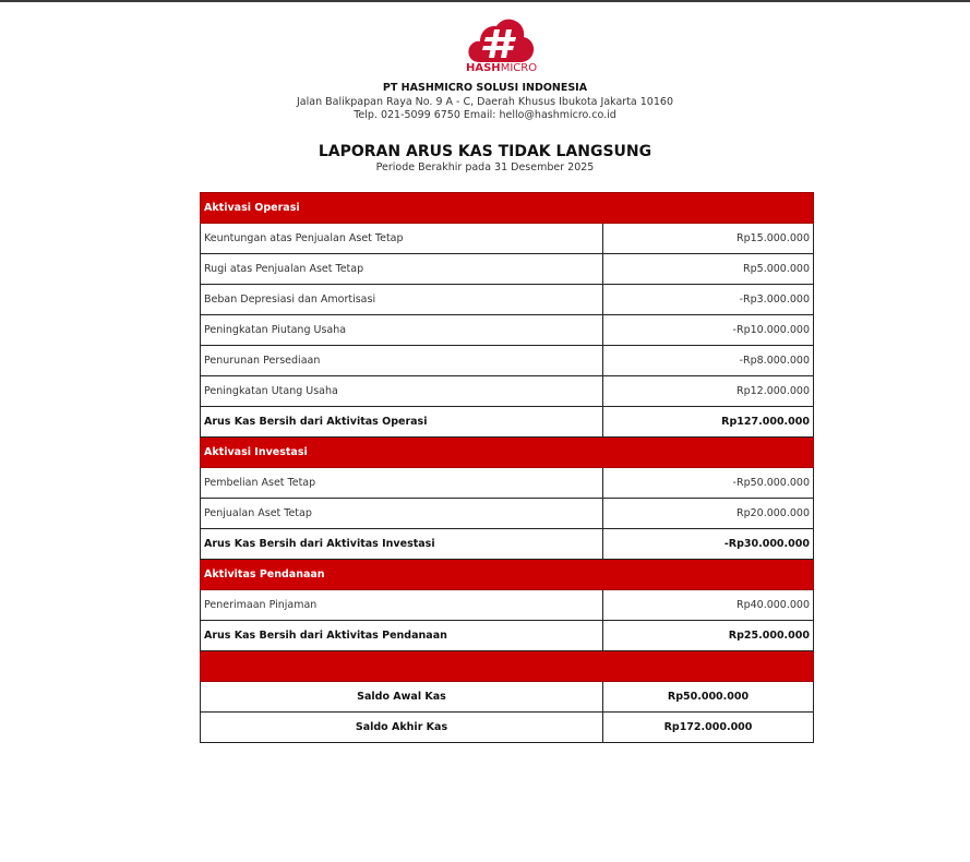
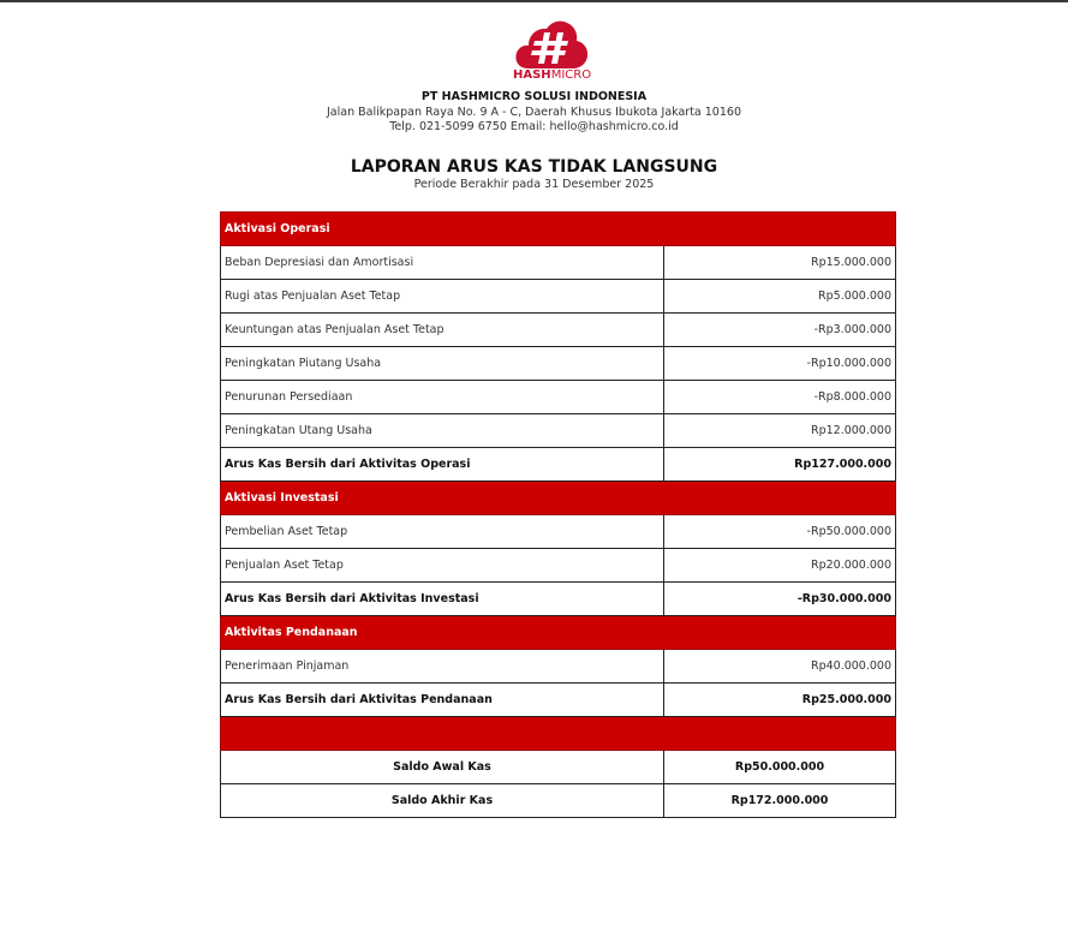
  HASHMICRO
  PT HASHMICRO SOLUSI INDONESIA
  Jalan Balikpapan Raya No. 9 A - C, Daerah Khusus Ibukota Jakarta 10160
  Telp. 021-5099 6750 Email: hello@hashmicro.co.id
  LAPORAN ARUS KAS TIDAK LANGSUNG
  Periode Berakhir pada 31 Desember 2025
  Aktivasi Operasi
- Keuntungan atas Penjualan Aset Tetap	Rp15.000.000
+ Beban Depresiasi dan Amortisasi	Rp15.000.000
  Rugi atas Penjualan Aset Tetap	Rp5.000.000
- Beban Depresiasi dan Amortisasi	-Rp3.000.000
+ Keuntungan atas Penjualan Aset Tetap	-Rp3.000.000
  Peningkatan Piutang Usaha	-Rp10.000.000
  Penurunan Persediaan	-Rp8.000.000
  Peningkatan Utang Usaha	Rp12.000.000
  Arus Kas Bersih dari Aktivitas Operasi	Rp127.000.000
  Aktivasi Investasi
  Pembelian Aset Tetap	-Rp50.000.000
  Penjualan Aset Tetap	Rp20.000.000
  Arus Kas Bersih dari Aktivitas Investasi	-Rp30.000.000
  Aktivitas Pendanaan
  Penerimaan Pinjaman	Rp40.000.000
  Arus Kas Bersih dari Aktivitas Pendanaan	Rp25.000.000
  Saldo Awal Kas	Rp50.000.000
  Saldo Akhir Kas	Rp172.000.000
